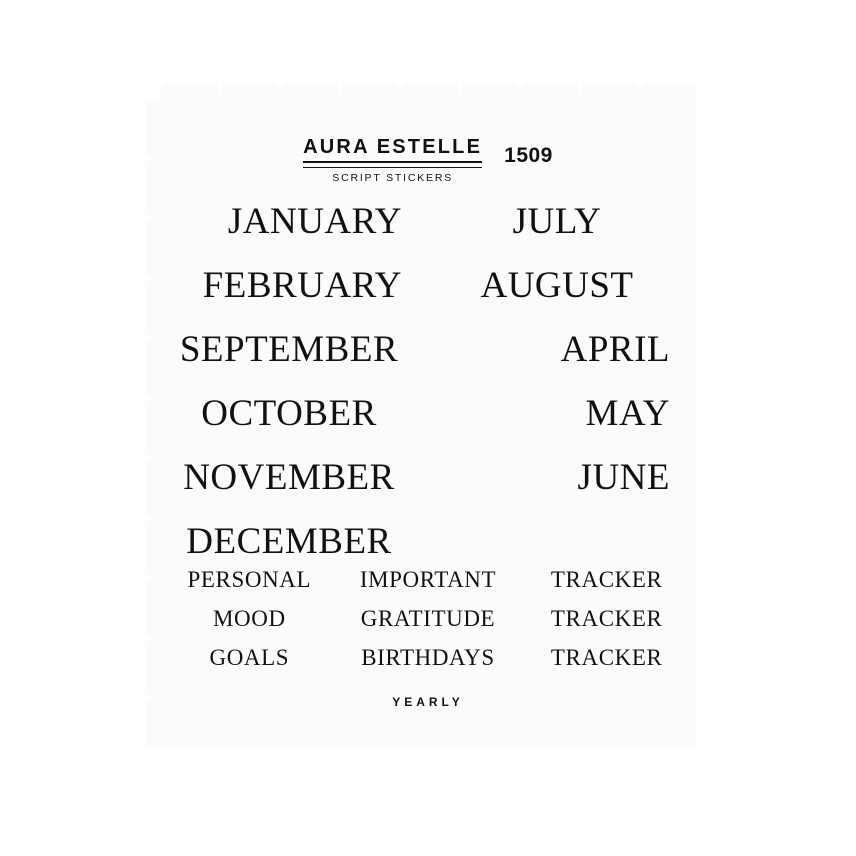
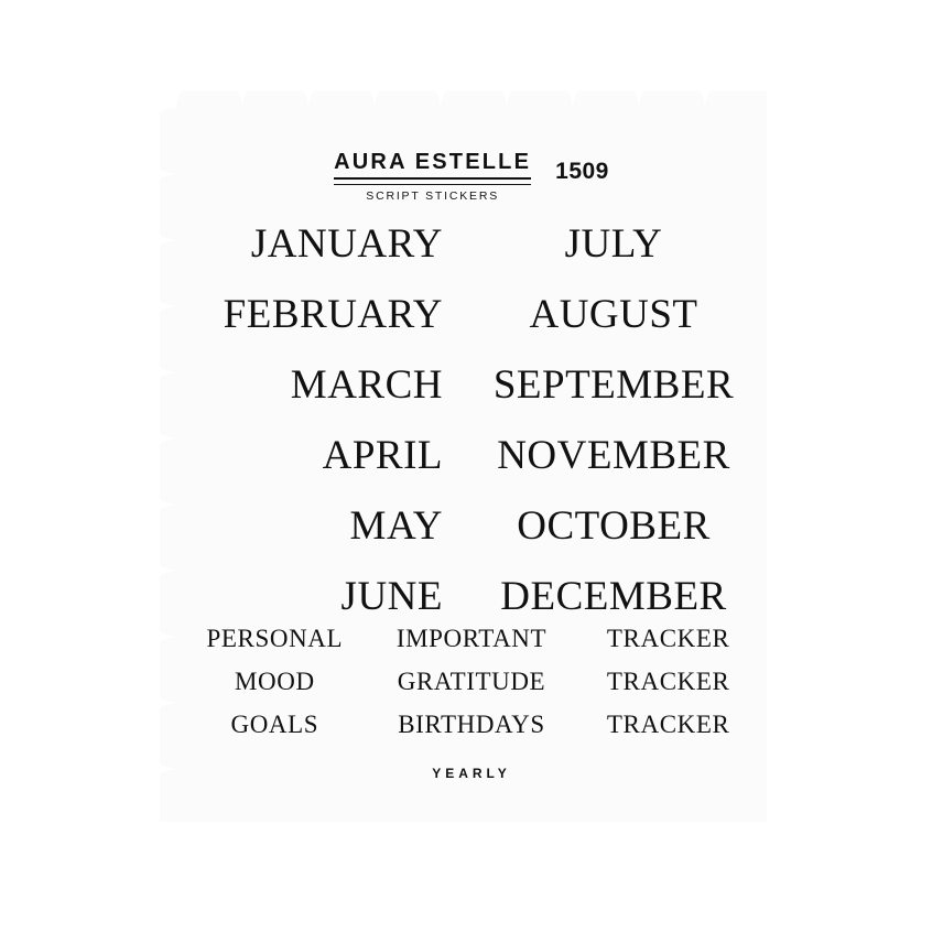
  AURA ESTELLE
  SCRIPT STICKERS
  1509
  JANUARY
  JULY
  FEBRUARY
  AUGUST
+ MARCH
  SEPTEMBER
  APRIL
- OCTOBER
+ NOVEMBER
  MAY
- NOVEMBER
+ OCTOBER
  JUNE
  DECEMBER
  PERSONAL
  IMPORTANT
  TRACKER
  MOOD
  GRATITUDE
  TRACKER
  GOALS
  BIRTHDAYS
  TRACKER
  YEARLY
